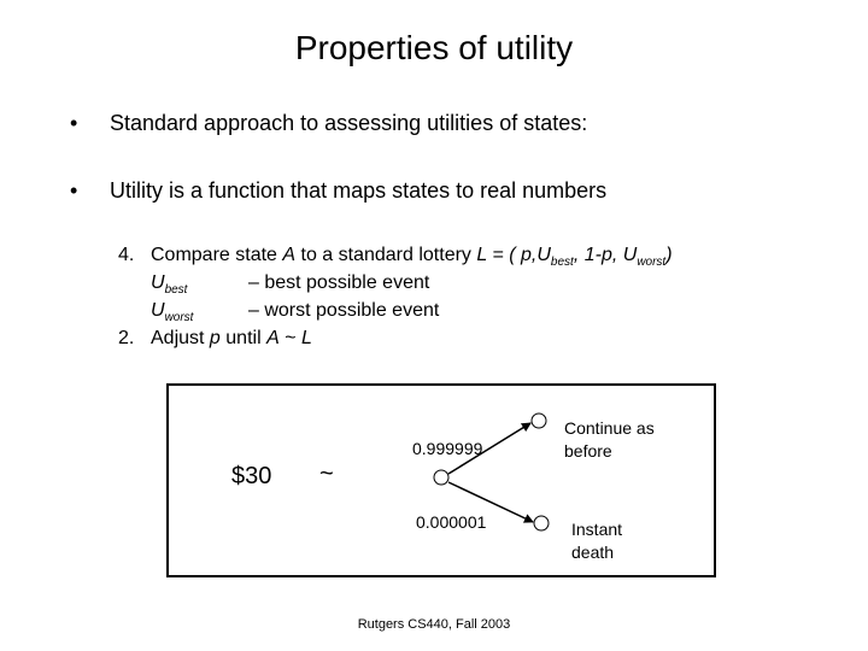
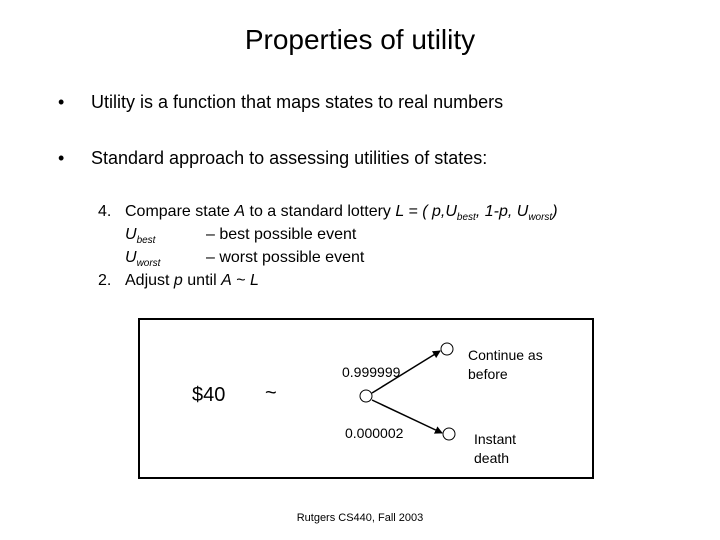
  Properties of utility
  •
- Standard approach to assessing utilities of states:
+ Utility is a function that maps states to real numbers
  •
- Utility is a function that maps states to real numbers
+ Standard approach to assessing utilities of states:
  4.
  Compare state A to a standard lottery L = ( p,Ubest, 1-p, Uworst)
  Ubest
  – best possible event
  Uworst
  – worst possible event
  2.
  Adjust p until A ~ L
- $30
+ $40
  ~
  0.999999
- 0.000001
+ 0.000002
  Continue as
  before
  Instant
  death
  Rutgers CS440, Fall 2003
